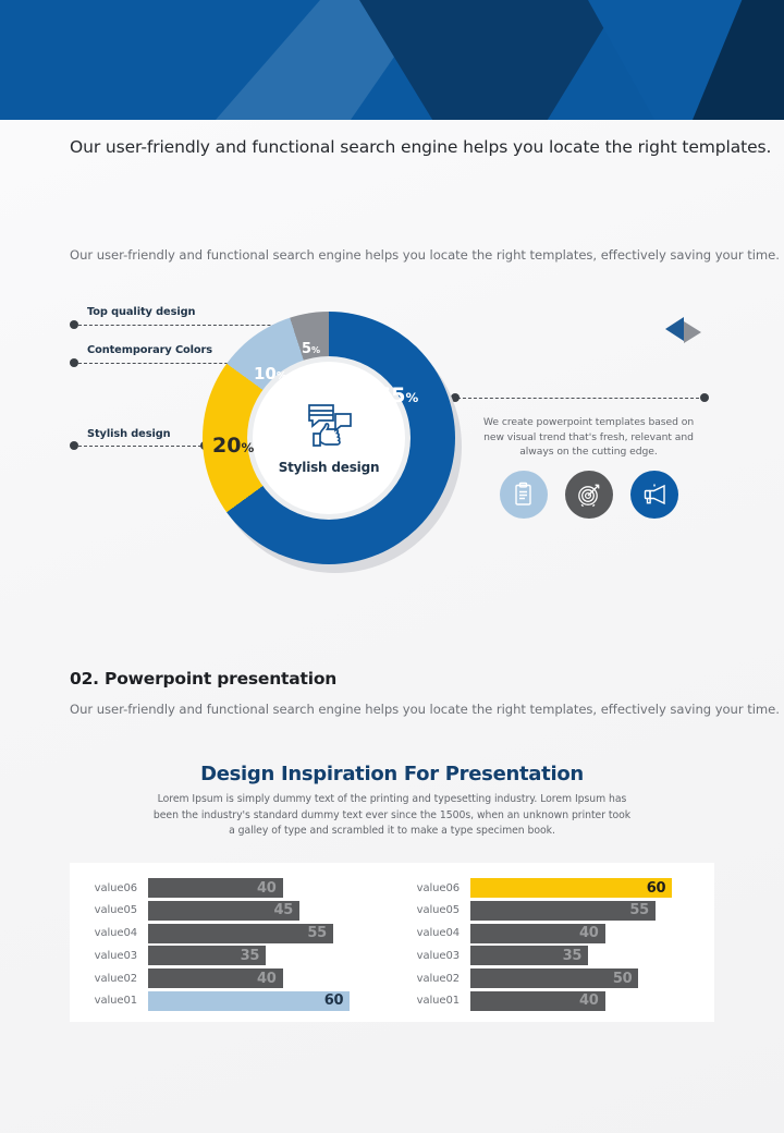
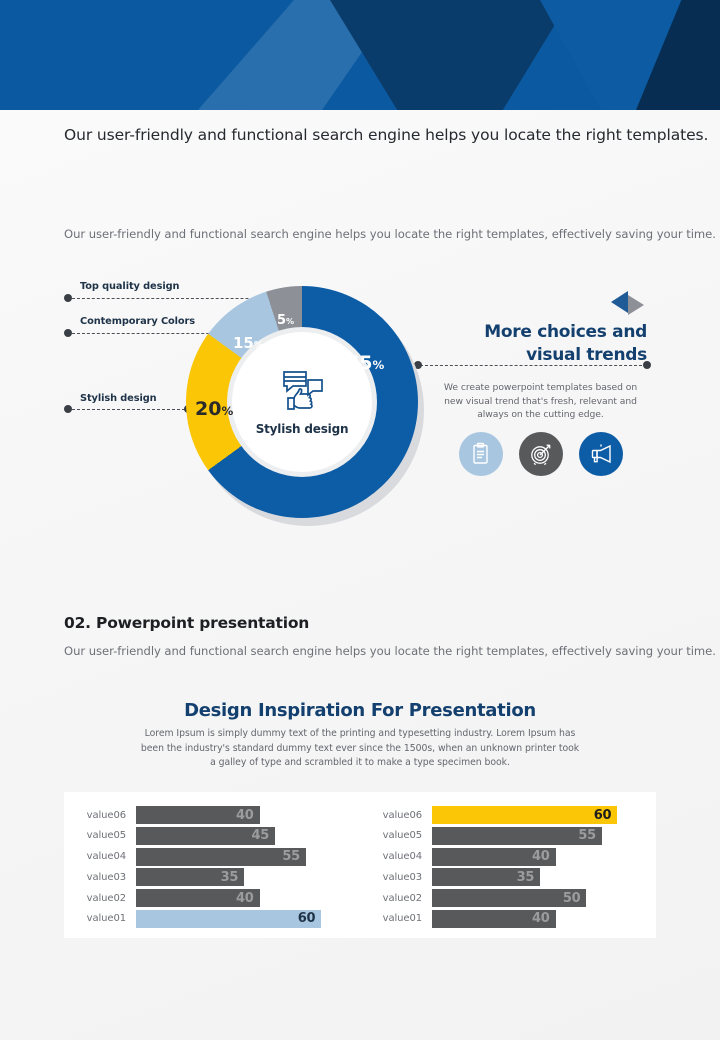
  Our user-friendly and functional search engine helps you locate the right templates.
  Our user-friendly and functional search engine helps you locate the right templates, effectively saving your time.
  Top quality design
  Contemporary Colors
  Stylish design
  65%
  20%
- 10%
+ 15%
  5%
  Stylish design
+ More choices and visual trends
  We create powerpoint templates based on new visual trend that's fresh, relevant and always on the cutting edge.
  02. Powerpoint presentation
  Our user-friendly and functional search engine helps you locate the right templates, effectively saving your time.
  Design Inspiration For Presentation
  Lorem Ipsum is simply dummy text of the printing and typesetting industry. Lorem Ipsum has been the industry's standard dummy text ever since the 1500s, when an unknown printer took a galley of type and scrambled it to make a type specimen book.
  value06
  40
  value05
  45
  value04
  55
  value03
  35
  value02
  40
  value01
  60
  value06
  60
  value05
  55
  value04
  40
  value03
  35
  value02
  50
  value01
  40
